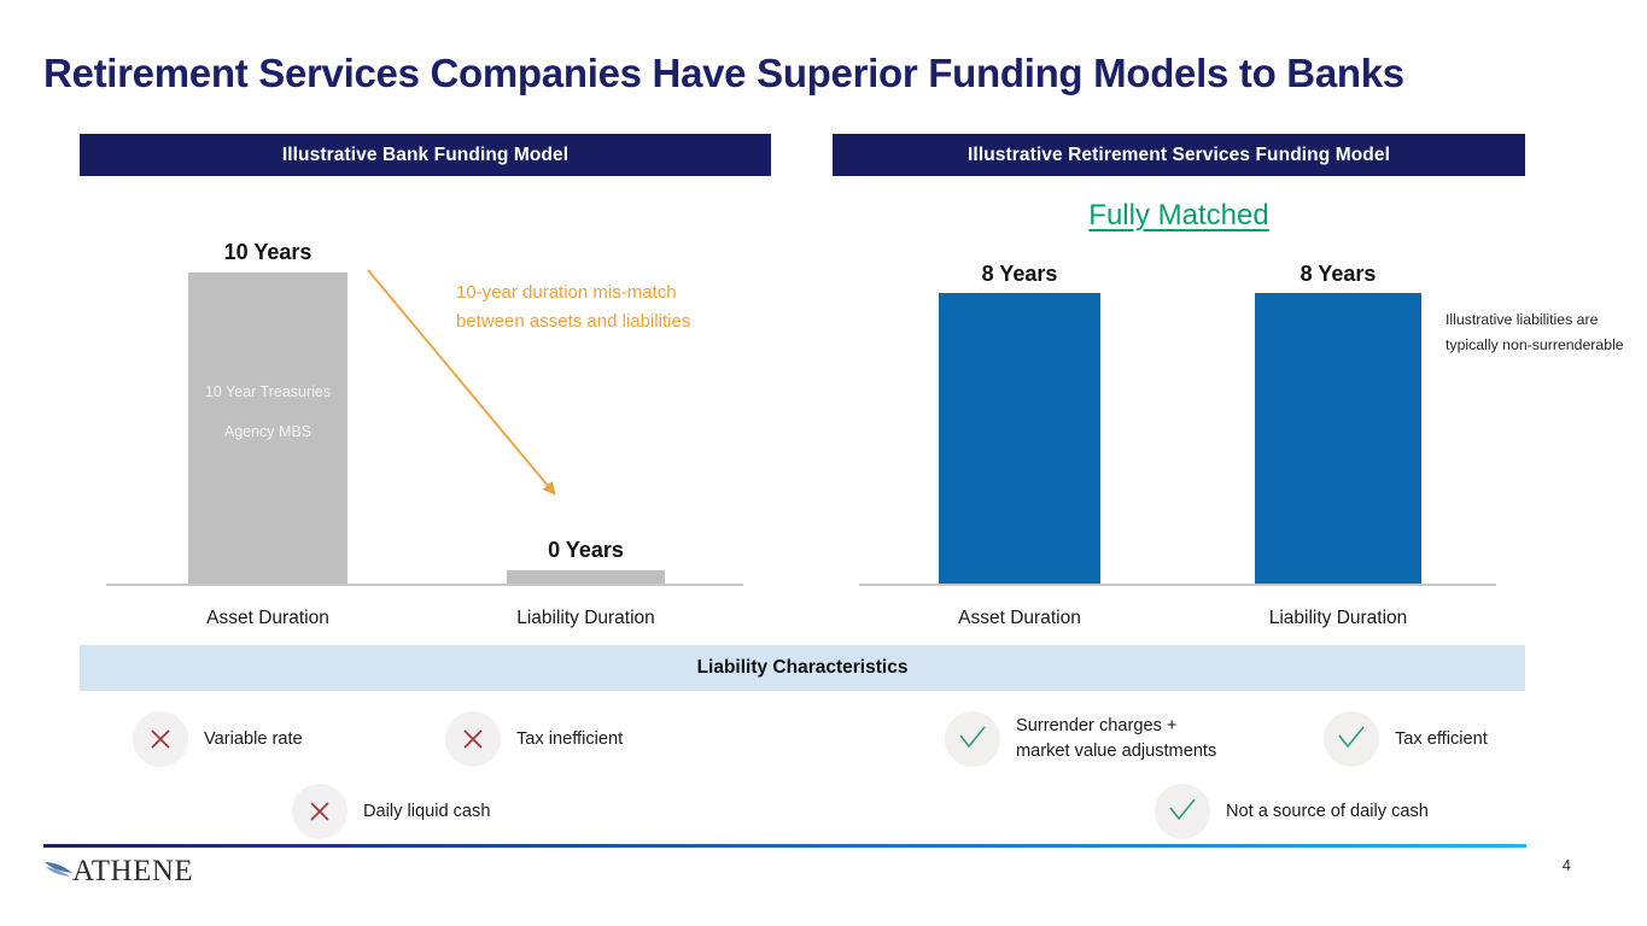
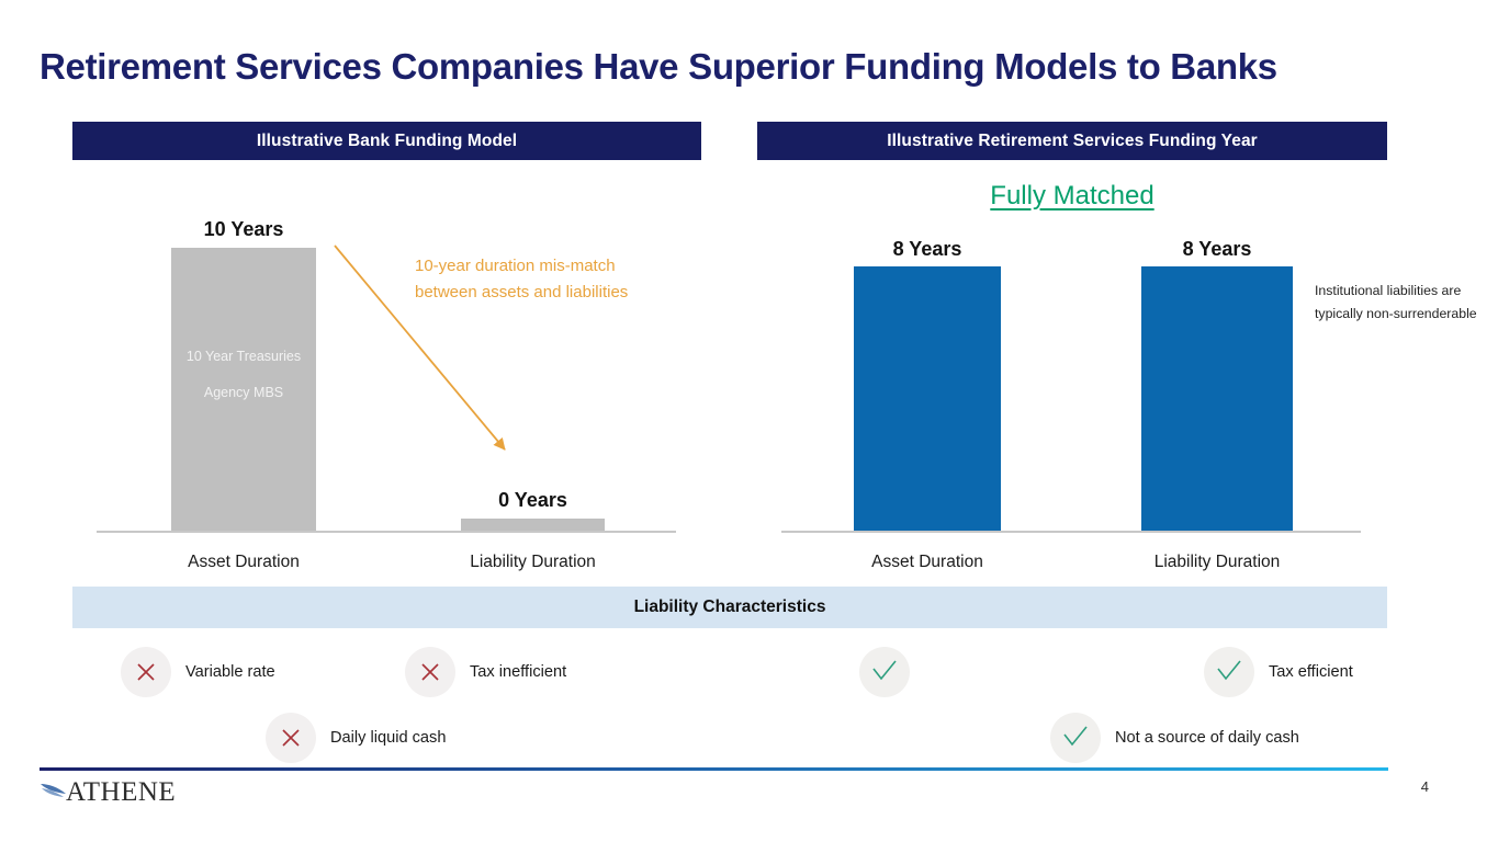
  Retirement Services Companies Have Superior Funding Models to Banks
  Illustrative Bank Funding Model
  10 Year Treasuries
  Agency MBS
  10 Years
  0 Years
  Asset Duration
  Liability Duration
  10-year duration mis-match between assets and liabilities
- Illustrative Retirement Services Funding Model
+ Illustrative Retirement Services Funding Year
  Fully Matched
  8 Years
  8 Years
  Asset Duration
  Liability Duration
- Illustrative liabilities are typically non-surrenderable
+ Institutional liabilities are typically non-surrenderable
  Liability Characteristics
  Variable rate
  Tax inefficient
  Daily liquid cash
- Surrender charges +
- market value adjustments
  Tax efficient
  Not a source of daily cash
  ATHENE
  4
